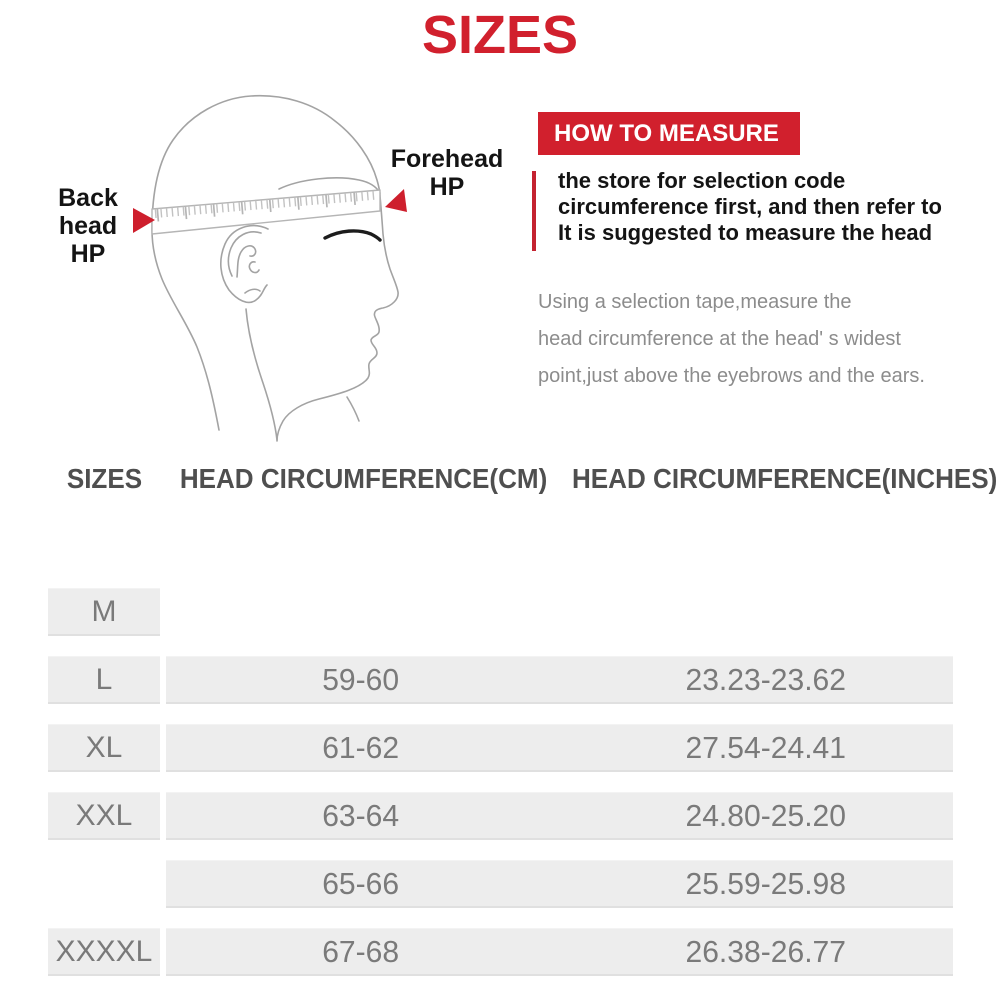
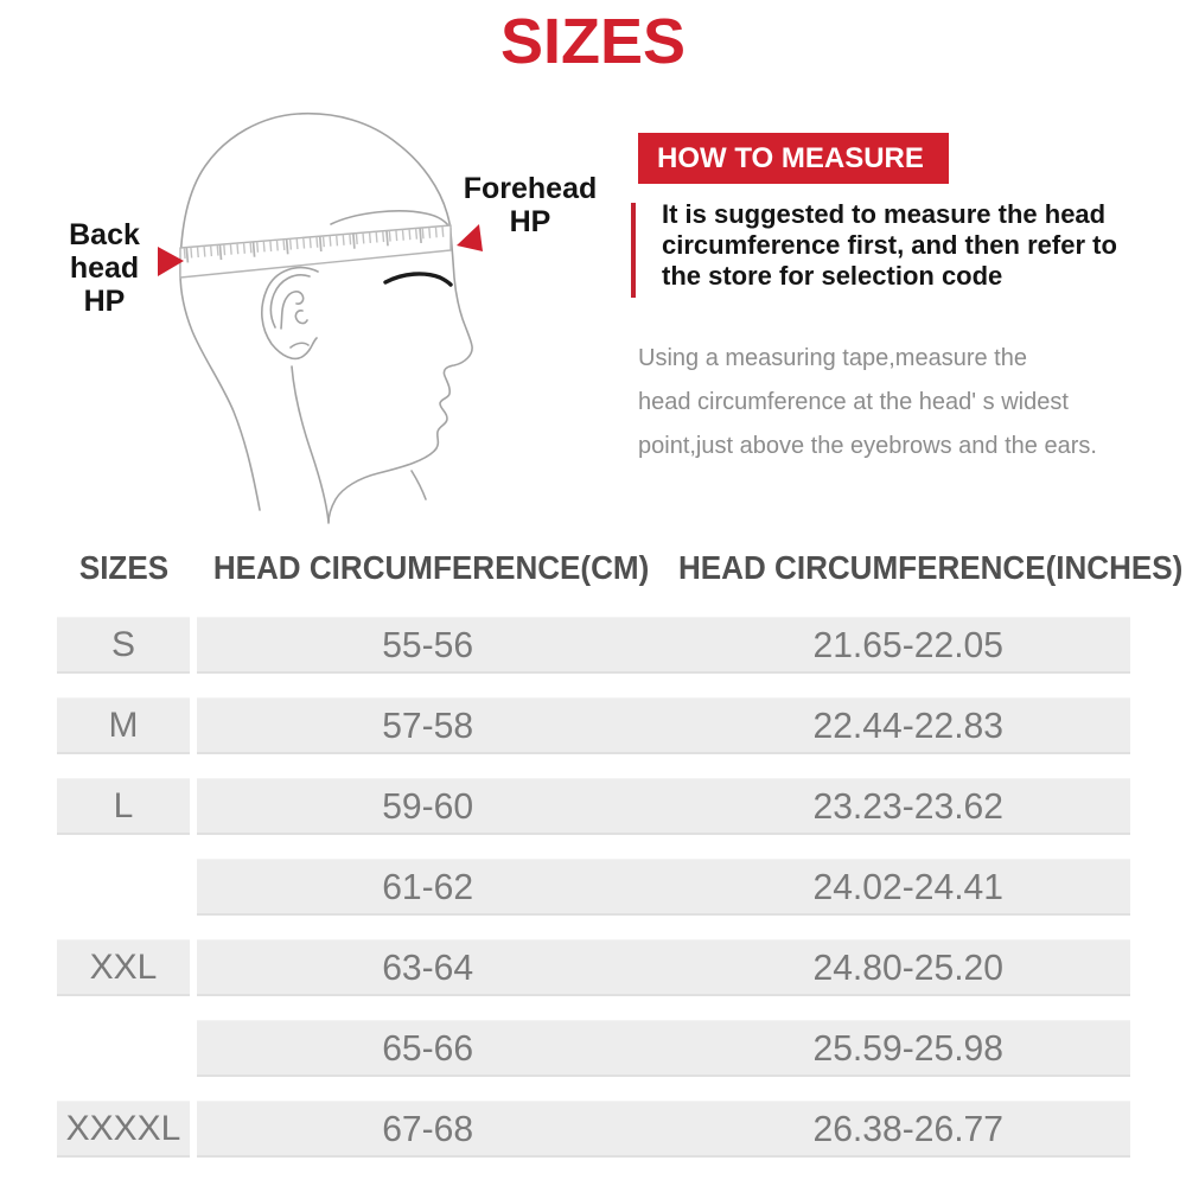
  SIZES
  Back
  head
  HP
  Forehead
  HP
  HOW TO MEASURE
- the store for selection code
+ It is suggested to measure the head
  circumference first, and then refer to
- It is suggested to measure the head
+ the store for selection code
- Using a selection tape,measure the
+ Using a measuring tape,measure the
  head circumference at the head' s widest
  point,just above the eyebrows and the ears.
  SIZES
  HEAD CIRCUMFERENCE(CM)
  HEAD CIRCUMFERENCE(INCHES)
+ S
+ 55-56
+ 21.65-22.05
  M
+ 57-58
+ 22.44-22.83
  L
  59-60
  23.23-23.62
- XL
  61-62
- 27.54-24.41
+ 24.02-24.41
  XXL
  63-64
  24.80-25.20
  65-66
  25.59-25.98
  XXXXL
  67-68
  26.38-26.77
